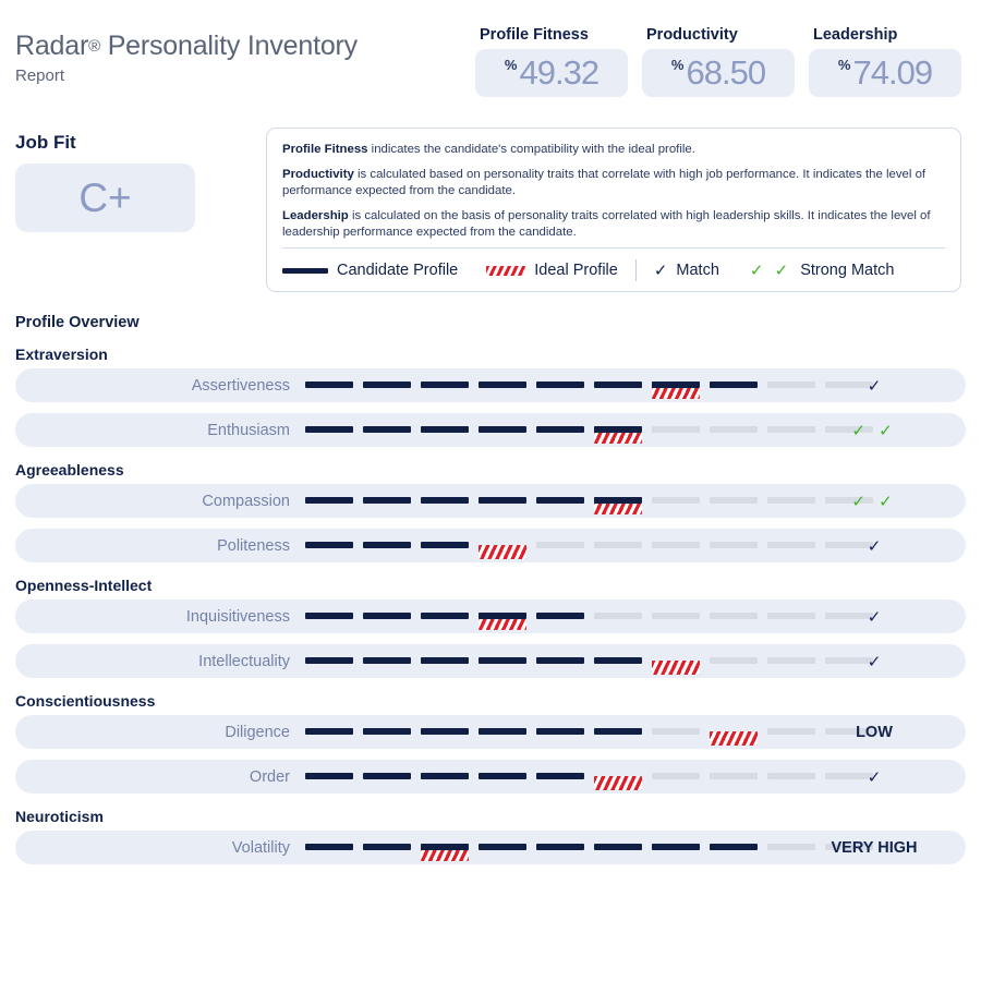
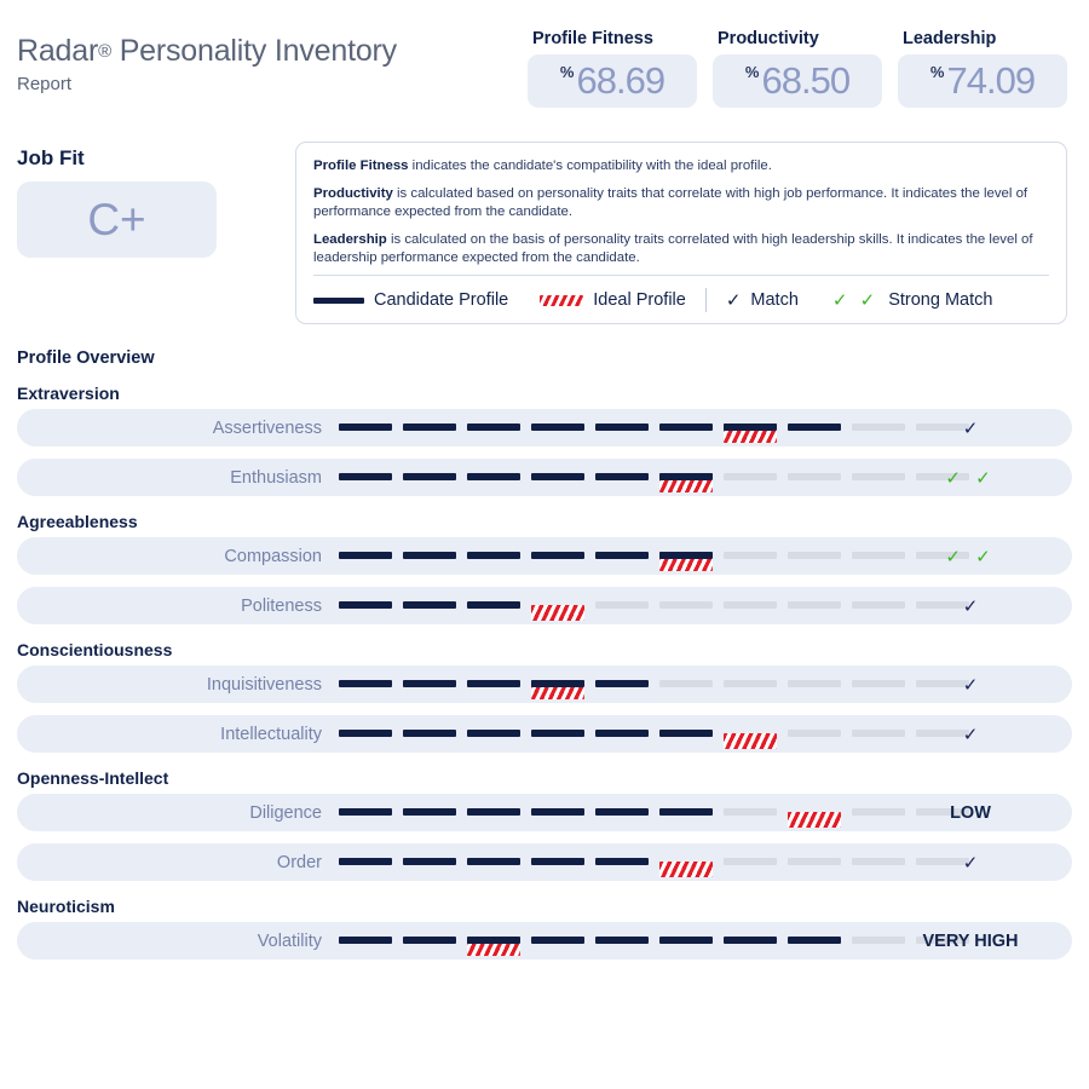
  Radar® Personality Inventory
  Report
  Profile Fitness
  %
- 49.32
+ 68.69
  Productivity
  %
  68.50
  Leadership
  %
  74.09
  Job Fit
  C+
  Profile Fitness indicates the candidate's compatibility with the ideal profile.
  Productivity is calculated based on personality traits that correlate with high job performance. It indicates the level of performance expected from the candidate.
  Leadership is calculated on the basis of personality traits correlated with high leadership skills. It indicates the level of leadership performance expected from the candidate.
  Candidate Profile
  Ideal Profile
  ✓
  Match
  ✓ ✓
  Strong Match
  Profile Overview
  Extraversion
  Assertiveness
  ✓
  Enthusiasm
  ✓ ✓
  Agreeableness
  Compassion
  ✓ ✓
  Politeness
  ✓
- Openness-Intellect
+ Conscientiousness
  Inquisitiveness
  ✓
  Intellectuality
  ✓
- Conscientiousness
+ Openness-Intellect
  Diligence
  LOW
  Order
  ✓
  Neuroticism
  Volatility
  VERY HIGH
